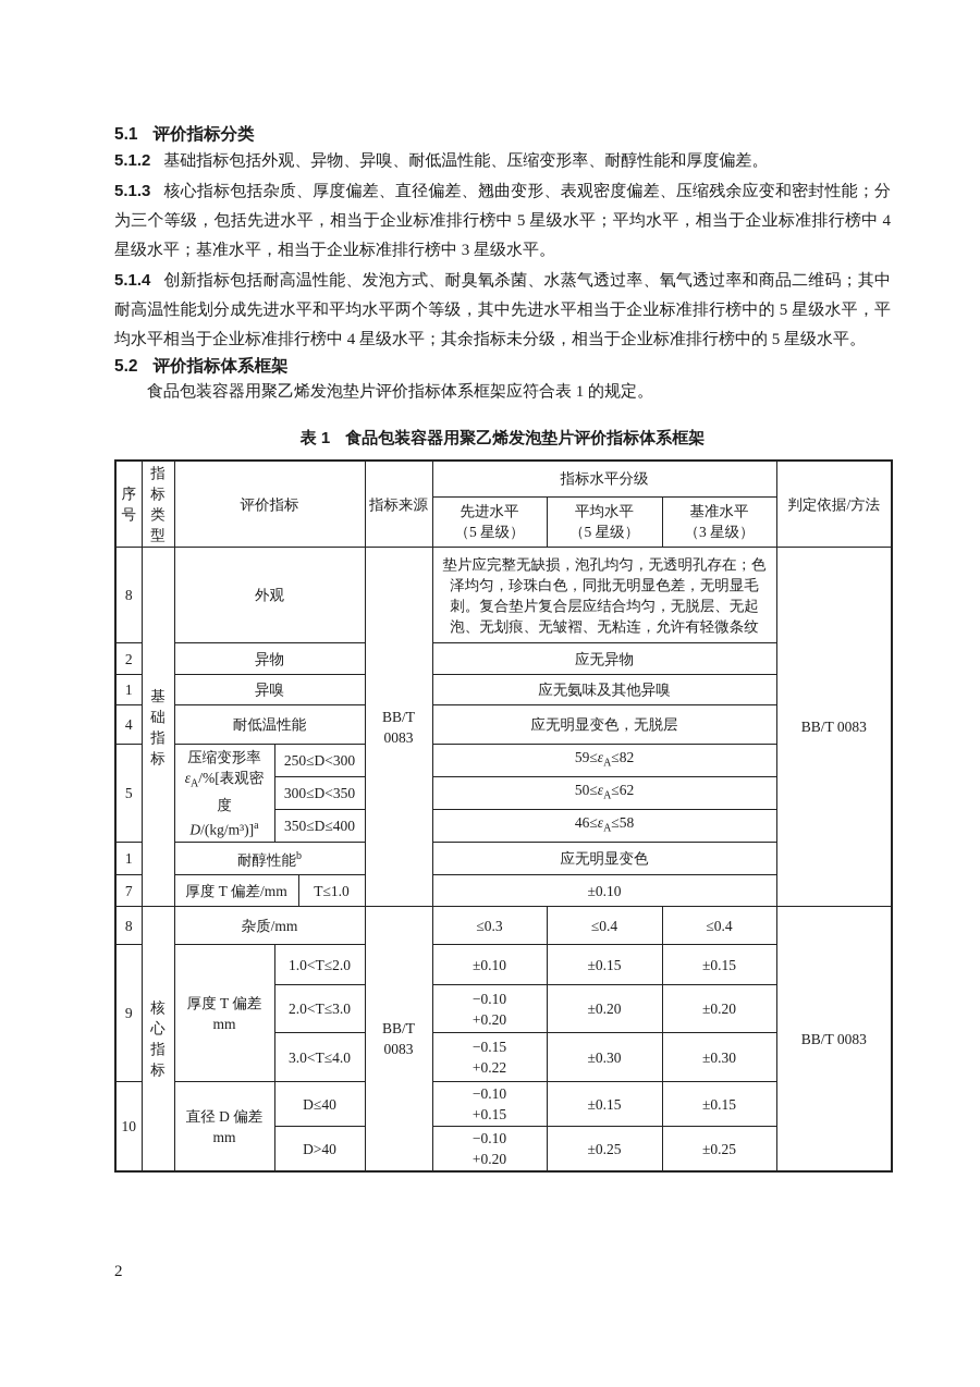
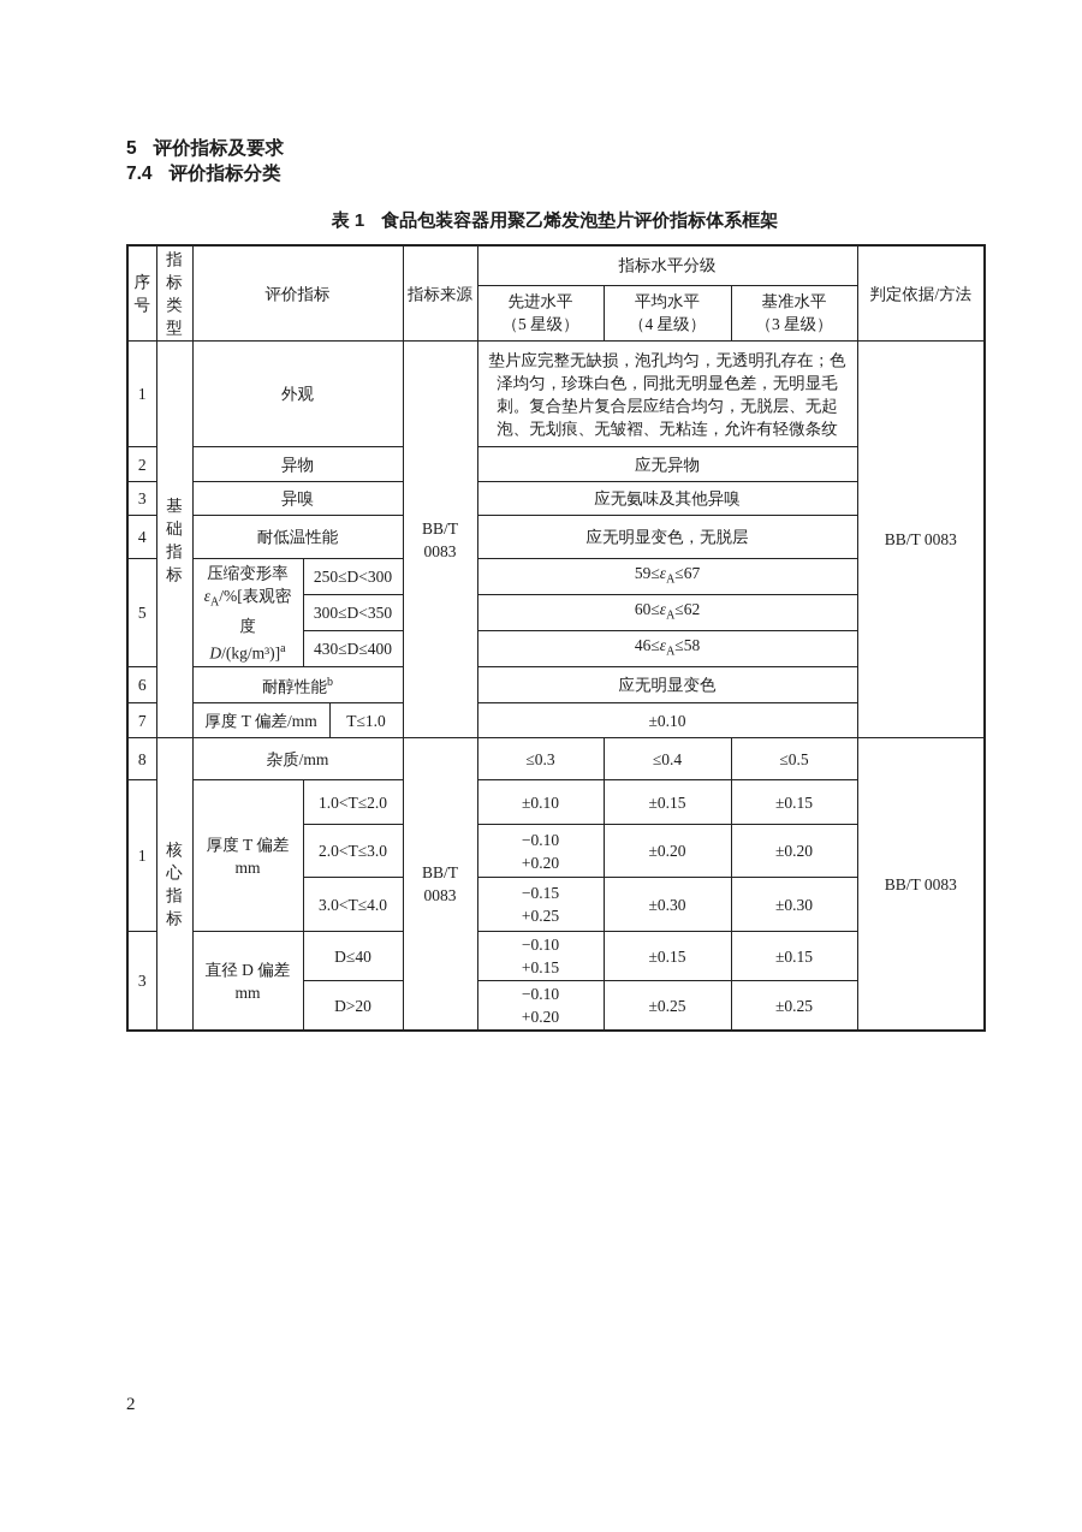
+ 5 评价指标及要求
- 5.1 评价指标分类
+ 7.4 评价指标分类
- 5.1.2 基础指标包括外观、异物、异嗅、耐低温性能、压缩变形率、耐醇性能和厚度偏差。
- 5.1.3 核心指标包括杂质、厚度偏差、直径偏差、翘曲变形、表观密度偏差、压缩残余应变和密封性能；分为三个等级，包括先进水平，相当于企业标准排行榜中 5 星级水平；平均水平，相当于企业标准排行榜中 4 星级水平；基准水平，相当于企业标准排行榜中 3 星级水平。
- 5.1.4 创新指标包括耐高温性能、发泡方式、耐臭氧杀菌、水蒸气透过率、氧气透过率和商品二维码；其中耐高温性能划分成先进水平和平均水平两个等级，其中先进水平相当于企业标准排行榜中的 5 星级水平，平均水平相当于企业标准排行榜中 4 星级水平；其余指标未分级，相当于企业标准排行榜中的 5 星级水平。
- 5.2 评价指标体系框架
- 食品包装容器用聚乙烯发泡垫片评价指标体系框架应符合表 1 的规定。
  表 1 食品包装容器用聚乙烯发泡垫片评价指标体系框架
  序号	指标类型	评价指标	指标来源	指标水平分级	判定依据/方法
- 先进水平（5 星级）	平均水平（5 星级）	基准水平（3 星级）
+ 先进水平（5 星级）	平均水平（4 星级）	基准水平（3 星级）
- 8	基础指标	外观	BB/T0083	垫片应完整无缺损，泡孔均匀，无透明孔存在；色泽均匀，珍珠白色，同批无明显色差，无明显毛刺。复合垫片复合层应结合均匀，无脱层、无起泡、无划痕、无皱褶、无粘连，允许有轻微条纹	BB/T 0083
+ 1	基础指标	外观	BB/T0083	垫片应完整无缺损，泡孔均匀，无透明孔存在；色泽均匀，珍珠白色，同批无明显色差，无明显毛刺。复合垫片复合层应结合均匀，无脱层、无起泡、无划痕、无皱褶、无粘连，允许有轻微条纹	BB/T 0083
  2	异物	应无异物
- 1	异嗅	应无氨味及其他异嗅
+ 3	异嗅	应无氨味及其他异嗅
  4	耐低温性能	应无明显变色，无脱层
- 5	压缩变形率 εA/%[表观密度 D/(kg/m³)]a	250≤D<300	59≤εA≤82
+ 5	压缩变形率 εA/%[表观密度 D/(kg/m³)]a	250≤D<300	59≤εA≤67
- 300≤D<350	50≤εA≤62
+ 300≤D<350	60≤εA≤62
- 350≤D≤400	46≤εA≤58
+ 430≤D≤400	46≤εA≤58
- 1	耐醇性能b	应无明显变色
+ 6	耐醇性能b	应无明显变色
  7	厚度 T 偏差/mm	T≤1.0	±0.10
- 8	核心指标	杂质/mm	BB/T0083	≤0.3	≤0.4	≤0.4	BB/T 0083
+ 8	核心指标	杂质/mm	BB/T0083	≤0.3	≤0.4	≤0.5	BB/T 0083
- 9	厚度 T 偏差mm	1.0<T≤2.0	±0.10	±0.15	±0.15
+ 1	厚度 T 偏差mm	1.0<T≤2.0	±0.10	±0.15	±0.15
  2.0<T≤3.0	−0.10+0.20	±0.20	±0.20
- 3.0<T≤4.0	−0.15+0.22	±0.30	±0.30
+ 3.0<T≤4.0	−0.15+0.25	±0.30	±0.30
- 10	直径 D 偏差mm	D≤40	−0.10+0.15	±0.15	±0.15
+ 3	直径 D 偏差mm	D≤40	−0.10+0.15	±0.15	±0.15
- D>40	−0.10+0.20	±0.25	±0.25
+ D>20	−0.10+0.20	±0.25	±0.25
  2
